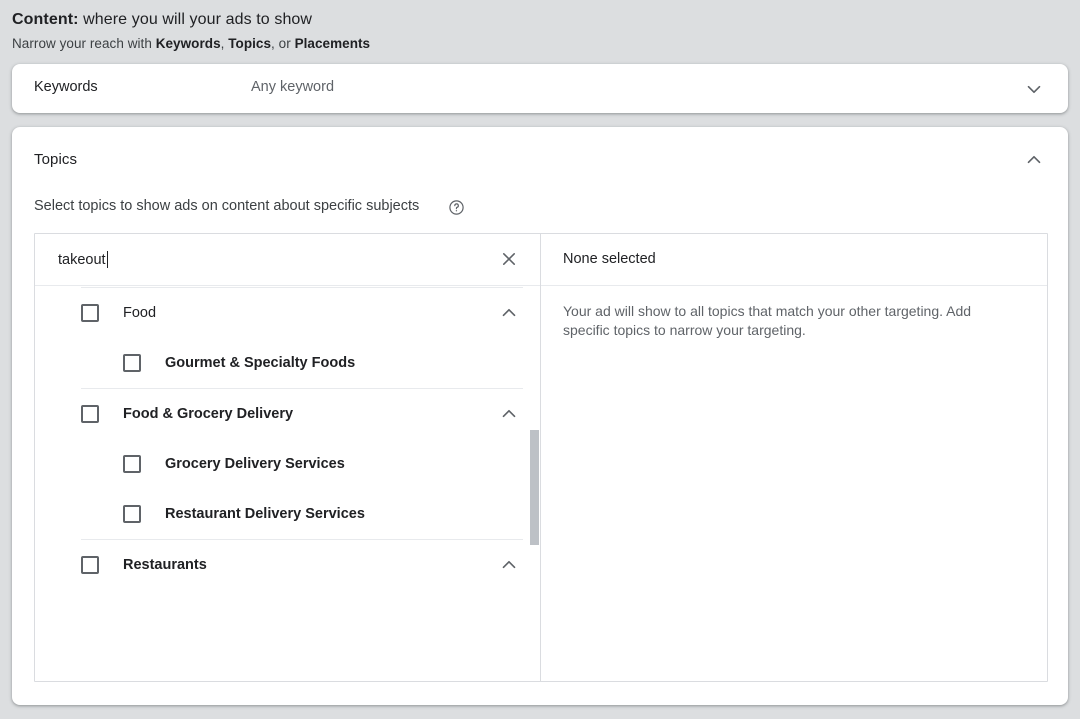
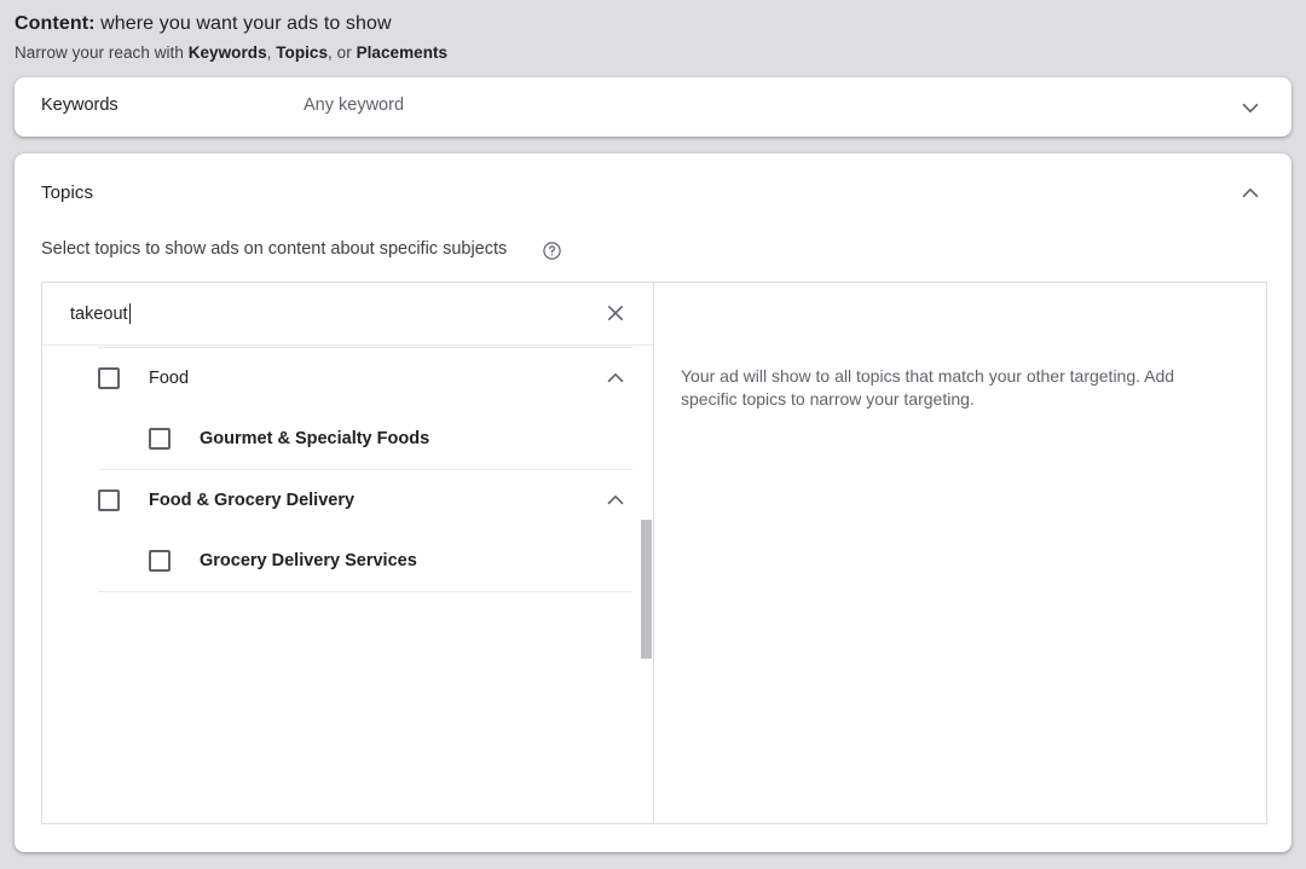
- Content: where you will your ads to show
+ Content: where you want your ads to show
  Narrow your reach with Keywords, Topics, or Placements
  Keywords
  Any keyword
  Topics
  Select topics to show ads on content about specific subjects
  takeout
  Food
  Gourmet & Specialty Foods
  Food & Grocery Delivery
  Grocery Delivery Services
- Restaurant Delivery Services
- Restaurants
- None selected
  Your ad will show to all topics that match your other targeting. Add specific topics to narrow your targeting.
